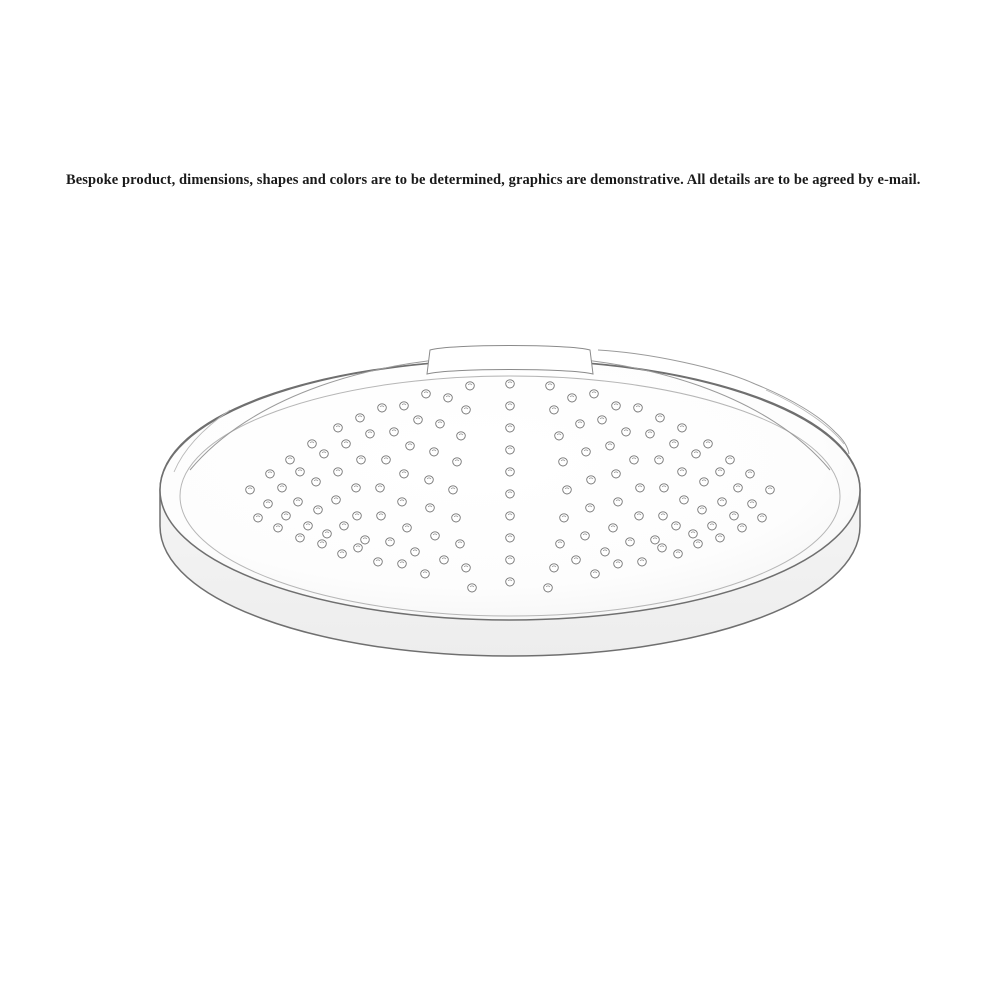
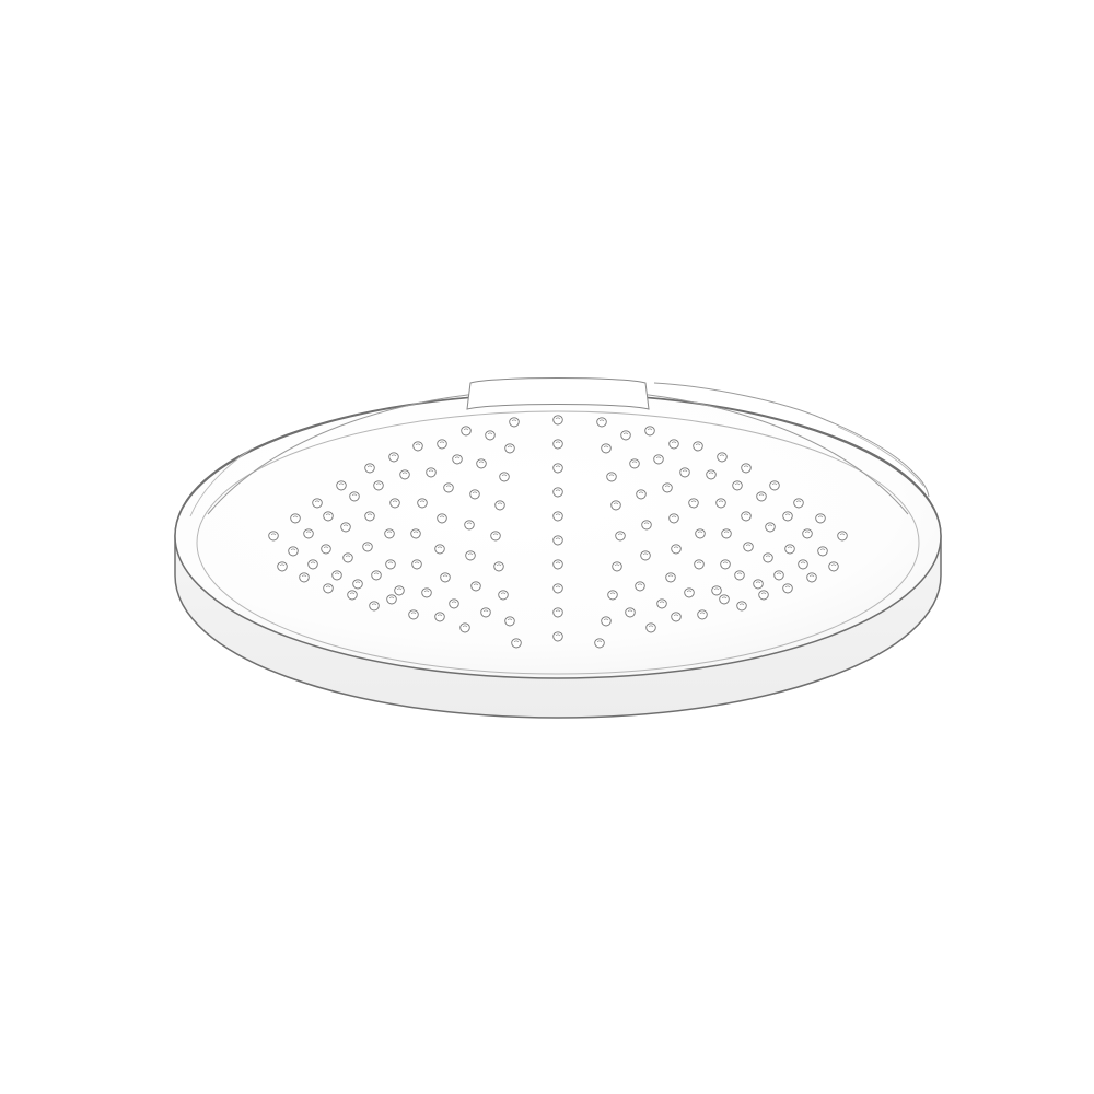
- Bespoke product, dimensions, shapes and colors are to be determined, graphics are demonstrative. All details are to be agreed by e-mail.
